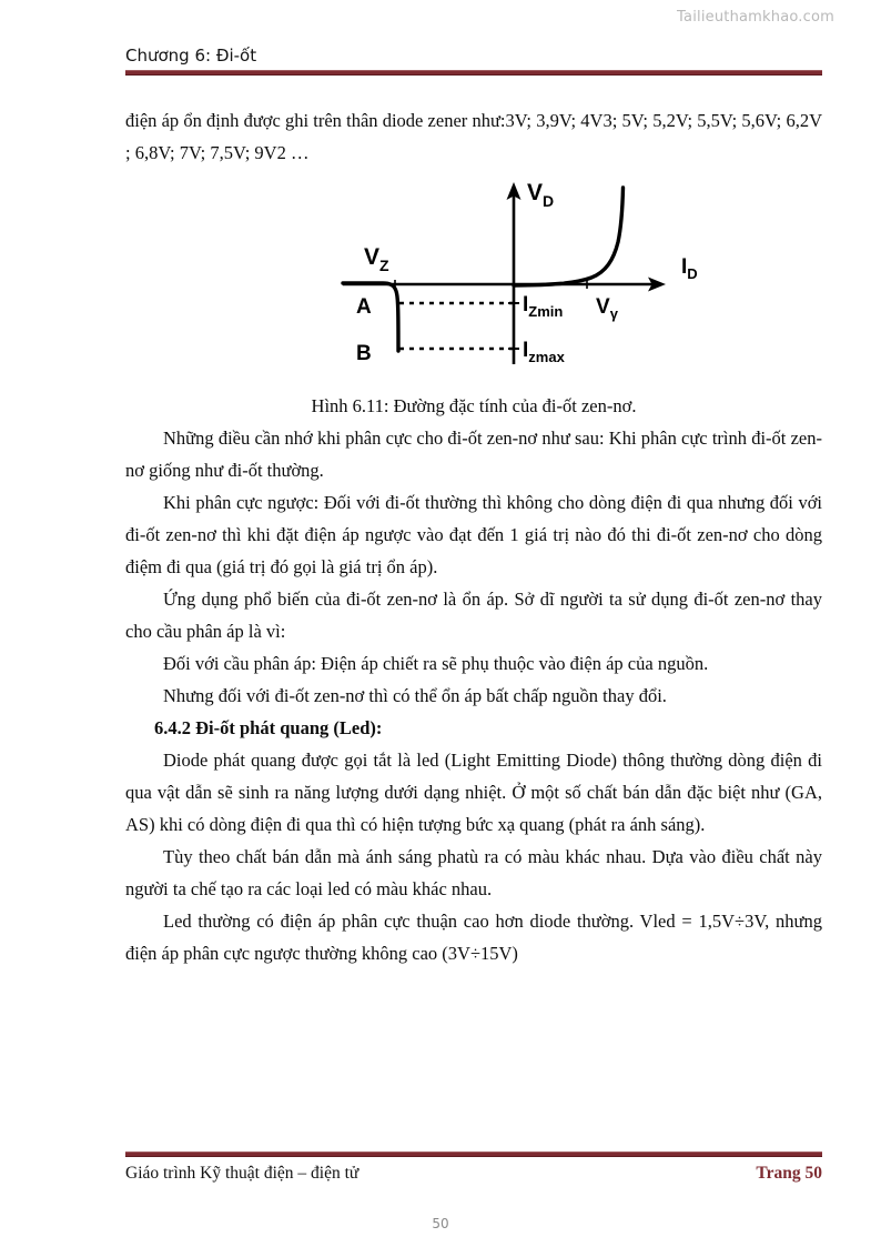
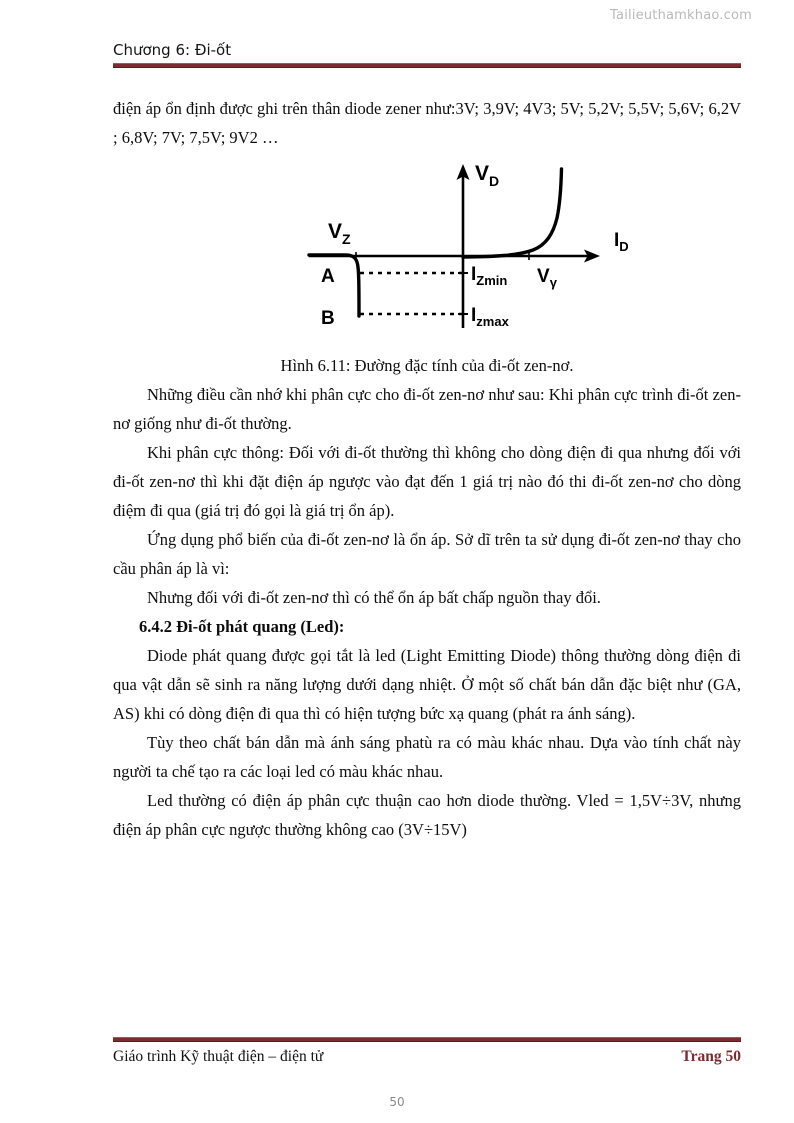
  Tailieuthamkhao.com
  Chương 6: Đi-ốt
  điện áp ổn định được ghi trên thân diode zener như:3V; 3,9V; 4V3; 5V; 5,2V; 5,5V; 5,6V; 6,2V ; 6,8V; 7V; 7,5V; 9V2 …
  VD
  ID
  VZ
  Vγ
  IZmin
  Izmax
  A
  B
  Hình 6.11: Đường đặc tính của đi-ốt zen-nơ.
  Những điều cần nhớ khi phân cực cho đi-ốt zen-nơ như sau: Khi phân cực trình đi-ốt zen-nơ giống như đi-ốt thường.
- Khi phân cực ngược: Đối với đi-ốt thường thì không cho dòng điện đi qua nhưng đối với đi-ốt zen-nơ thì khi đặt điện áp ngược vào đạt đến 1 giá trị nào đó thi đi-ốt zen-nơ cho dòng điệm đi qua (giá trị đó gọi là giá trị ổn áp).
+ Khi phân cực thông: Đối với đi-ốt thường thì không cho dòng điện đi qua nhưng đối với đi-ốt zen-nơ thì khi đặt điện áp ngược vào đạt đến 1 giá trị nào đó thi đi-ốt zen-nơ cho dòng điệm đi qua (giá trị đó gọi là giá trị ổn áp).
- Ứng dụng phổ biến của đi-ốt zen-nơ là ổn áp. Sở dĩ người ta sử dụng đi-ốt zen-nơ thay cho cầu phân áp là vì:
+ Ứng dụng phổ biến của đi-ốt zen-nơ là ổn áp. Sở dĩ trên ta sử dụng đi-ốt zen-nơ thay cho cầu phân áp là vì:
- Đối với cầu phân áp: Điện áp chiết ra sẽ phụ thuộc vào điện áp của nguồn.
  Nhưng đối với đi-ốt zen-nơ thì có thể ổn áp bất chấp nguồn thay đổi.
  6.4.2 Đi-ốt phát quang (Led):
  Diode phát quang được gọi tắt là led (Light Emitting Diode) thông thường dòng điện đi qua vật dẫn sẽ sinh ra năng lượng dưới dạng nhiệt. Ở một số chất bán dẫn đặc biệt như (GA, AS) khi có dòng điện đi qua thì có hiện tượng bức xạ quang (phát ra ánh sáng).
- Tùy theo chất bán dẫn mà ánh sáng phatù ra có màu khác nhau. Dựa vào điều chất này người ta chế tạo ra các loại led có màu khác nhau.
+ Tùy theo chất bán dẫn mà ánh sáng phatù ra có màu khác nhau. Dựa vào tính chất này người ta chế tạo ra các loại led có màu khác nhau.
  Led thường có điện áp phân cực thuận cao hơn diode thường. Vled = 1,5V÷3V, nhưng điện áp phân cực ngược thường không cao (3V÷15V)
  Giáo trình Kỹ thuật điện – điện tử
  Trang 50
  50
